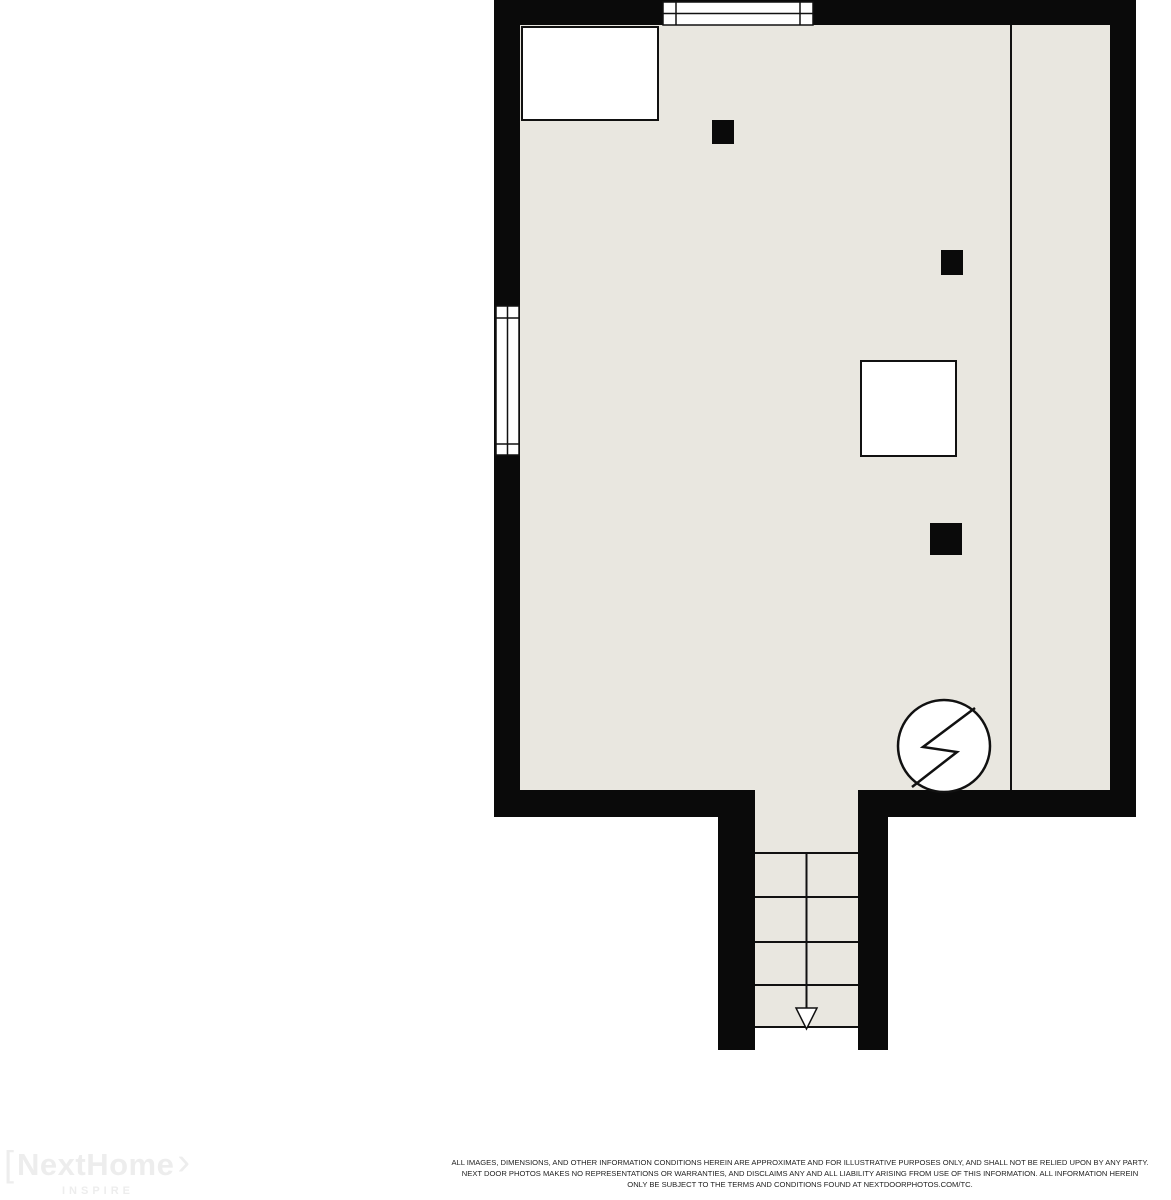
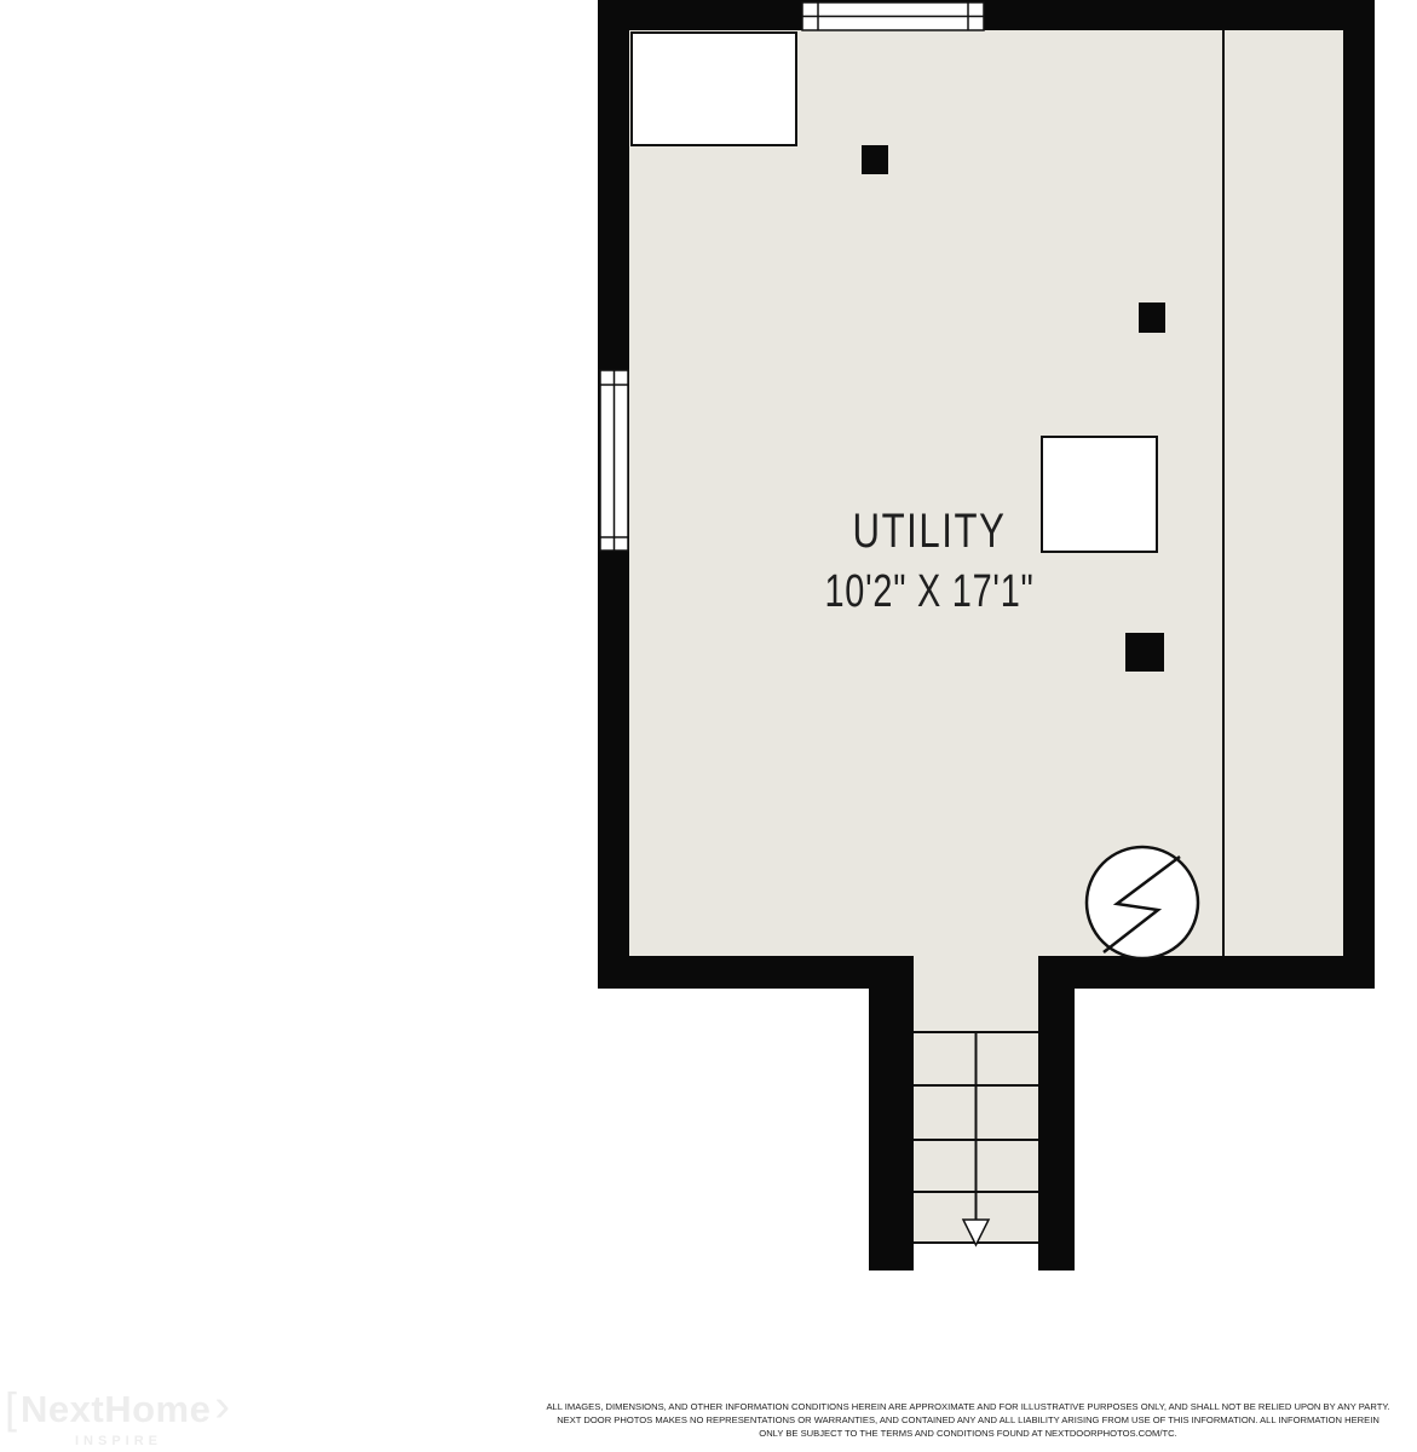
+ UTILITY
+ 10'2" X 17'1"
  ALL IMAGES, DIMENSIONS, AND OTHER INFORMATION CONDITIONS HEREIN ARE APPROXIMATE AND FOR ILLUSTRATIVE PURPOSES ONLY, AND SHALL NOT BE RELIED UPON BY ANY PARTY.
- NEXT DOOR PHOTOS MAKES NO REPRESENTATIONS OR WARRANTIES, AND DISCLAIMS ANY AND ALL LIABILITY ARISING FROM USE OF THIS INFORMATION. ALL INFORMATION HEREIN
+ NEXT DOOR PHOTOS MAKES NO REPRESENTATIONS OR WARRANTIES, AND CONTAINED ANY AND ALL LIABILITY ARISING FROM USE OF THIS INFORMATION. ALL INFORMATION HEREIN
  ONLY BE SUBJECT TO THE TERMS AND CONDITIONS FOUND AT NEXTDOORPHOTOS.COM/TC.
